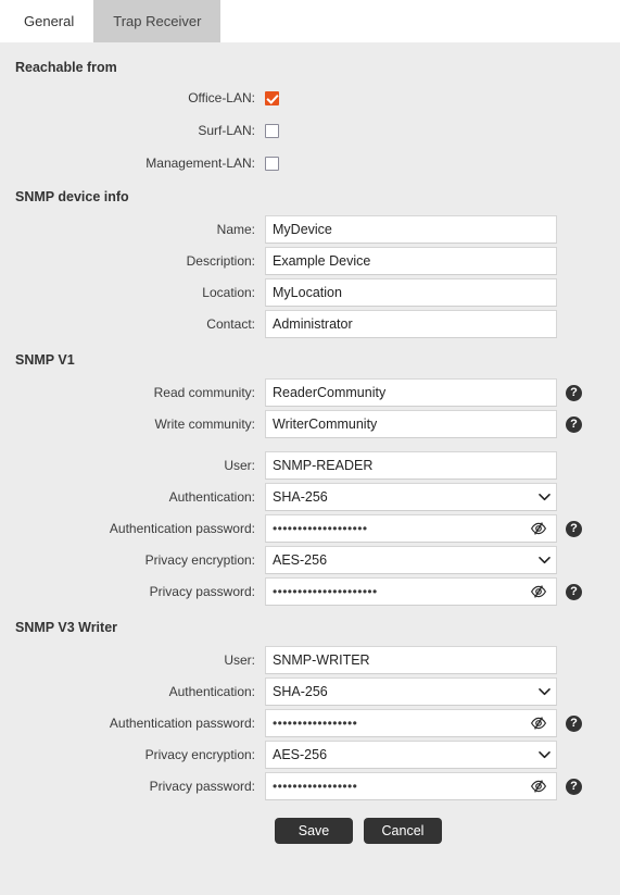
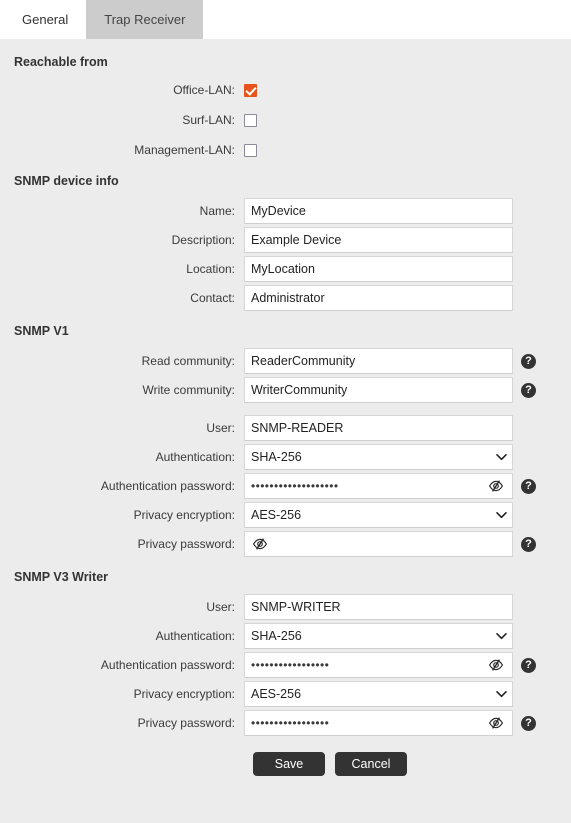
  General
  Trap Receiver
  Reachable from
  Office-LAN:
  Surf-LAN:
  Management-LAN:
  SNMP device info
  Name:
  MyDevice
  Description:
  Example Device
  Location:
  MyLocation
  Contact:
  Administrator
  SNMP V1
  Read community:
  ReaderCommunity
  ?
  Write community:
  WriterCommunity
  ?
  User:
  SNMP-READER
  Authentication:
  SHA-256
  Authentication password:
  •••••••••••••••••••
  ?
  Privacy encryption:
  AES-256
  Privacy password:
- •••••••••••••••••••••
  ?
  SNMP V3 Writer
  User:
  SNMP-WRITER
  Authentication:
  SHA-256
  Authentication password:
  •••••••••••••••••
  ?
  Privacy encryption:
  AES-256
  Privacy password:
  •••••••••••••••••
  ?
  Save
  Cancel
